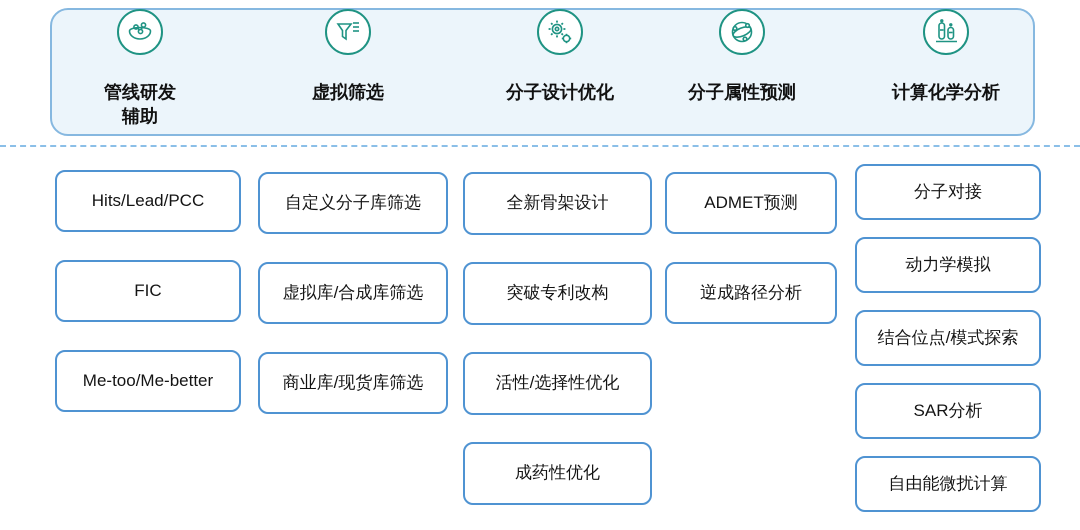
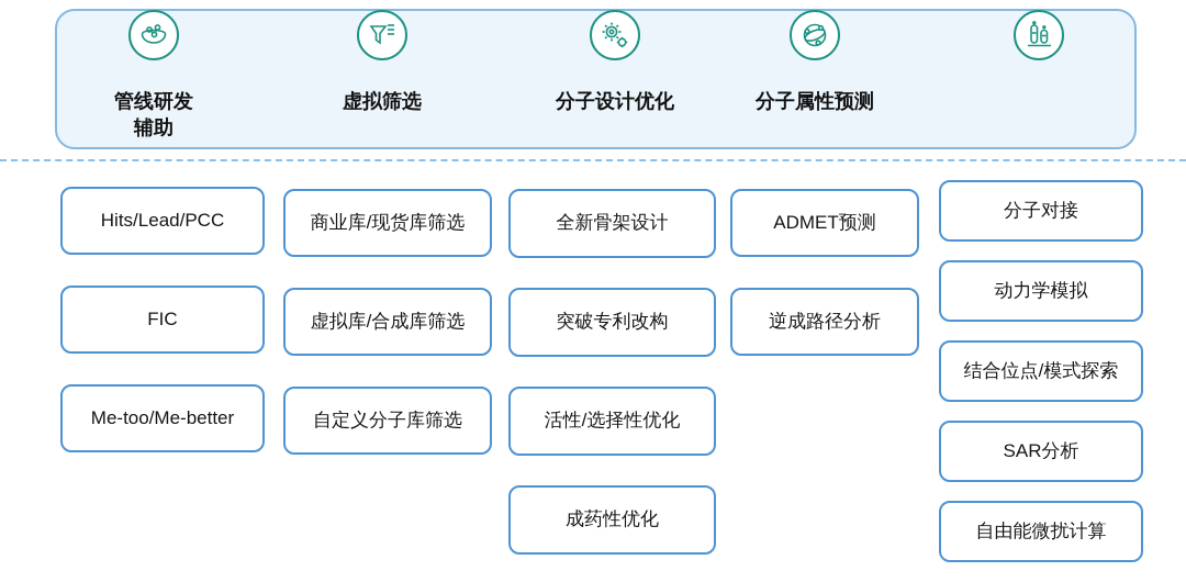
  管线研发
  辅助
  虚拟筛选
  分子设计优化
  分子属性预测
- 计算化学分析
  Hits/Lead/PCC
  FIC
  Me-too/Me-better
- 自定义分子库筛选
+ 商业库/现货库筛选
  虚拟库/合成库筛选
- 商业库/现货库筛选
+ 自定义分子库筛选
  全新骨架设计
  突破专利改构
  活性/选择性优化
  成药性优化
  ADMET预测
  逆成路径分析
  分子对接
  动力学模拟
  结合位点/模式探索
  SAR分析
  自由能微扰计算
